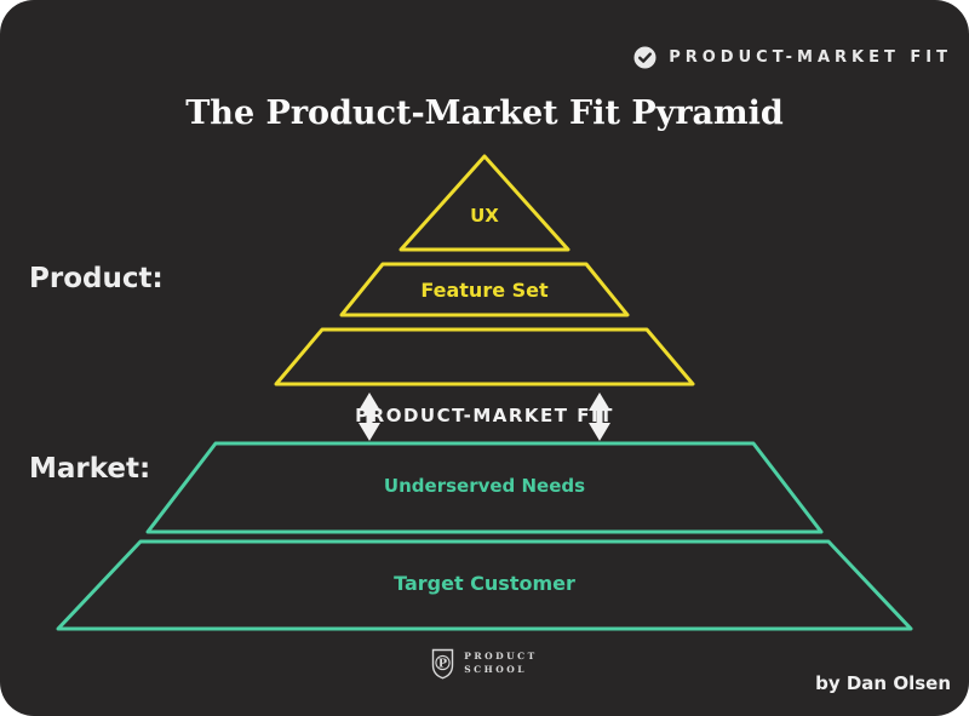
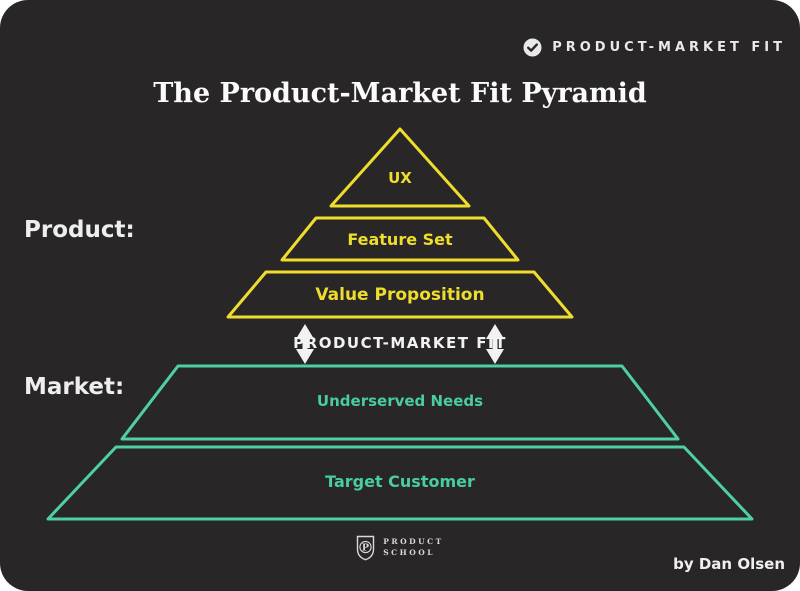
  PRODUCT-MARKET FIT
  The Product-Market Fit Pyramid
  Product:
  Market:
  UX
  Feature Set
+ Value Proposition
  PRODUCT-MARKET FIT
  Underserved Needs
  Target Customer
  P
  PRODUCT
  SCHOOL
  by Dan Olsen
